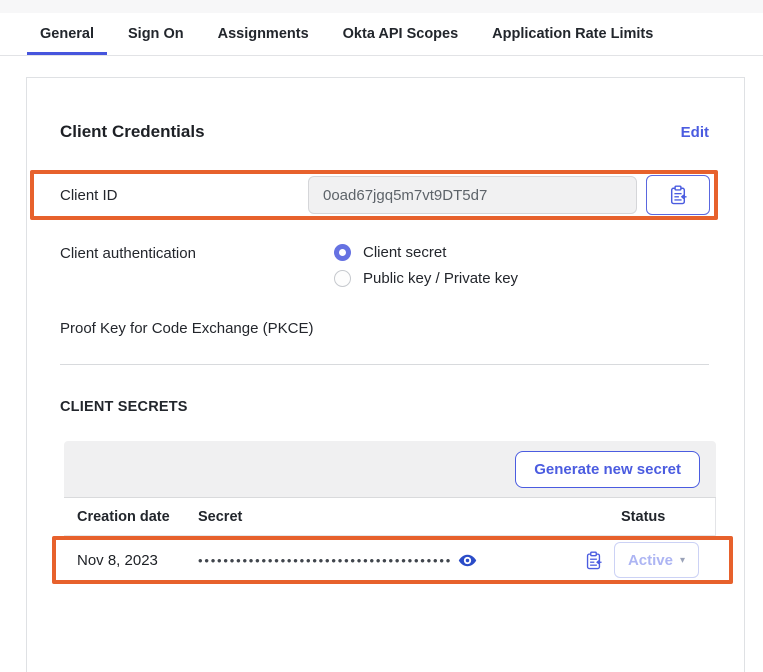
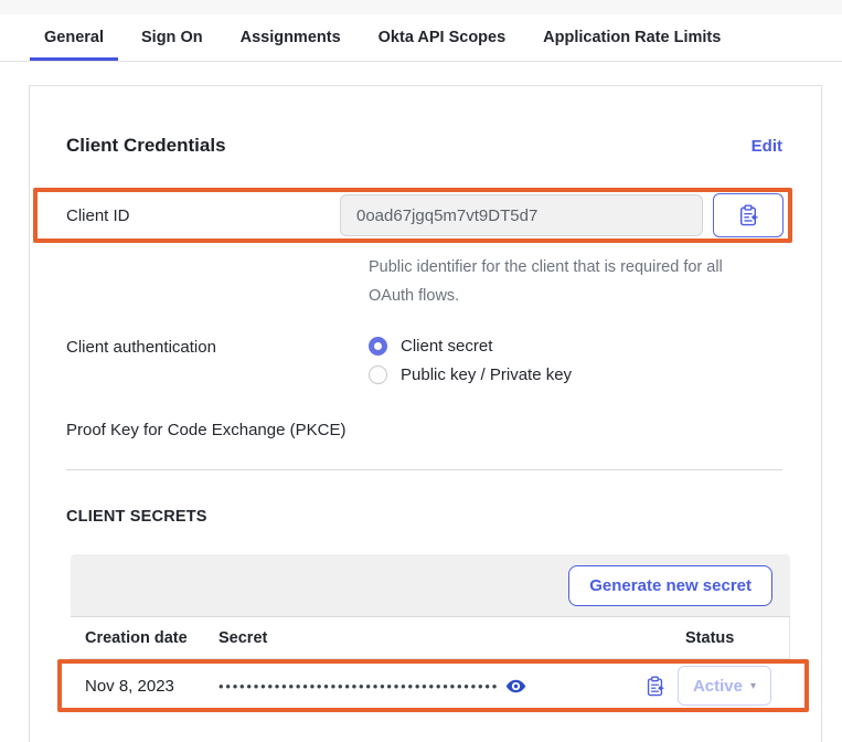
  General
  Sign On
  Assignments
  Okta API Scopes
  Application Rate Limits
  Client Credentials
  Edit
  Client ID
  0oad67jgq5m7vt9DT5d7
+ Public identifier for the client that is required for all OAuth flows.
  Client authentication
  Client secret
  Public key / Private key
  Proof Key for Code Exchange (PKCE)
  CLIENT SECRETS
  Generate new secret
  Creation date
  Secret
  Status
  Nov 8, 2023
  ••••••••••••••••••••••••••••••••••••••••
  Active
  ▾
